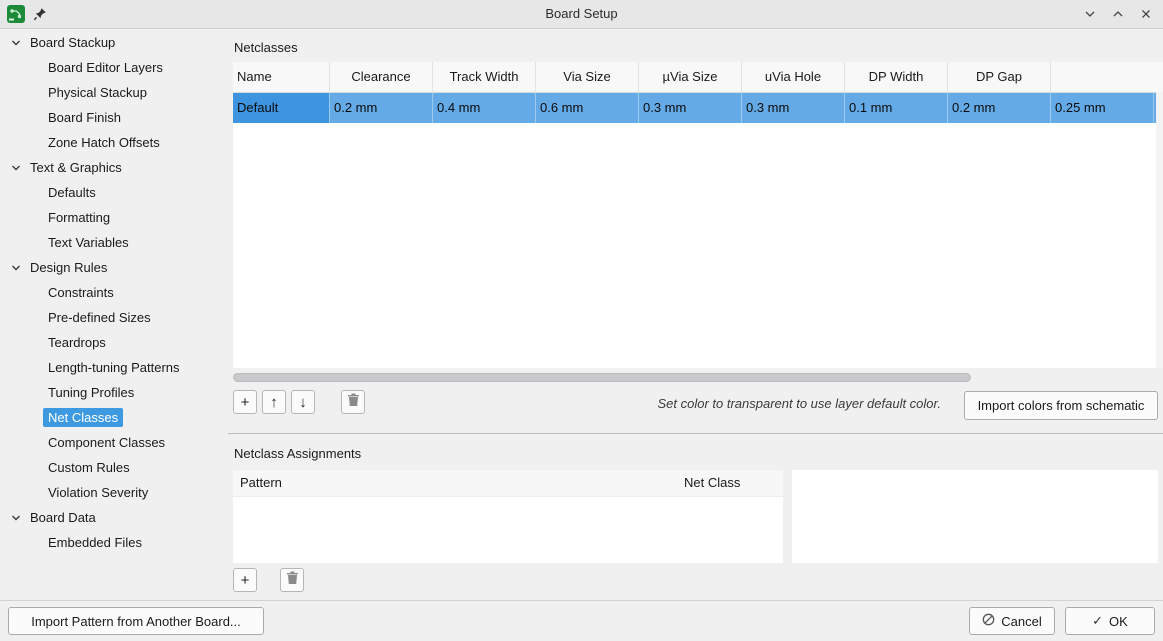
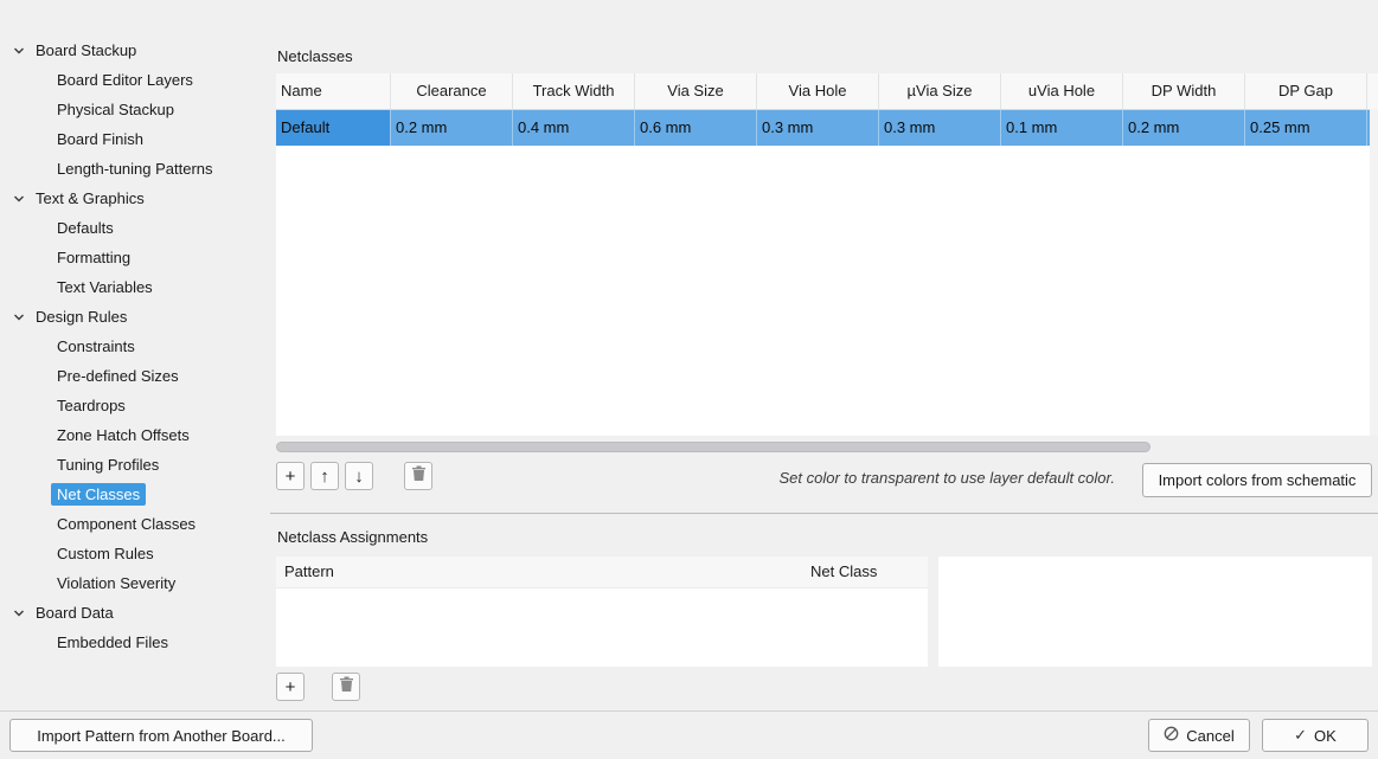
- Board Setup
  Board Stackup
  Board Editor Layers
  Physical Stackup
  Board Finish
- Zone Hatch Offsets
+ Length-tuning Patterns
  Text & Graphics
  Defaults
  Formatting
  Text Variables
  Design Rules
  Constraints
  Pre-defined Sizes
  Teardrops
- Length-tuning Patterns
+ Zone Hatch Offsets
  Tuning Profiles
  Net Classes
  Component Classes
  Custom Rules
  Violation Severity
  Board Data
  Embedded Files
  Netclasses
  Name
  Clearance
  Track Width
  Via Size
+ Via Hole
  µVia Size
  uVia Hole
  DP Width
  DP Gap
  Default
  0.2 mm
  0.4 mm
  0.6 mm
  0.3 mm
  0.3 mm
  0.1 mm
  0.2 mm
  0.25 mm
  +
  ↑
  ↓
  Set color to transparent to use layer default color.
  Import colors from schematic
  Netclass Assignments
  Pattern
  Net Class
  +
  Import Pattern from Another Board...
  Cancel
  ✓
  OK
